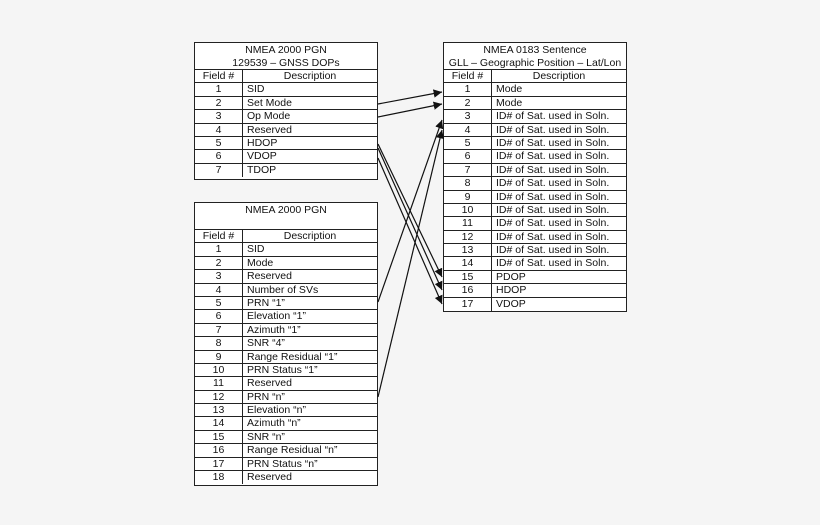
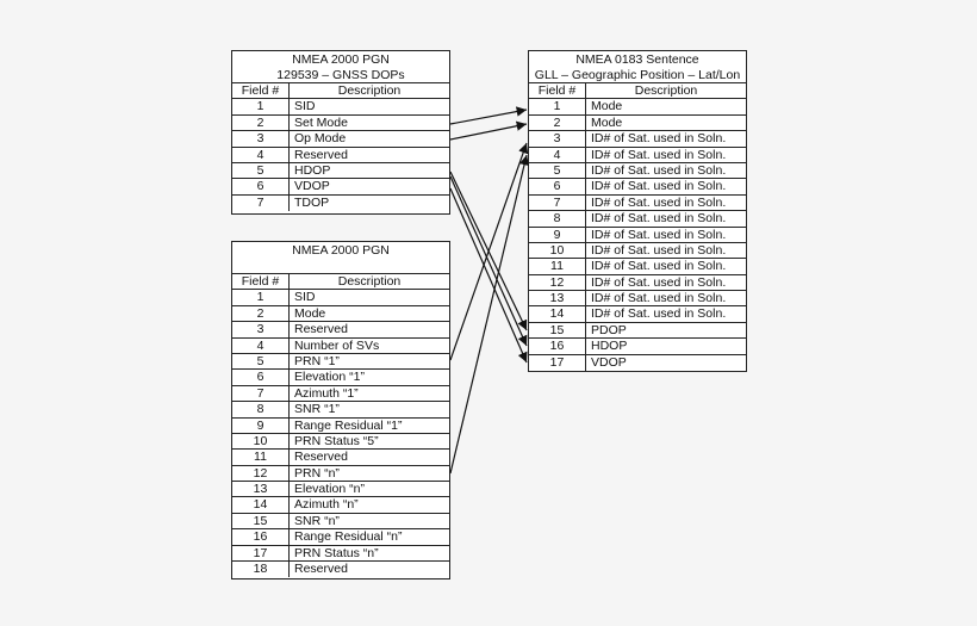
  NMEA 2000 PGN
  129539 – GNSS DOPs
  Field #
  Description
  1
  SID
  2
  Set Mode
  3
  Op Mode
  4
  Reserved
  5
  HDOP
  6
  VDOP
  7
  TDOP
  NMEA 2000 PGN
  Field #
  Description
  1
  SID
  2
  Mode
  3
  Reserved
  4
  Number of SVs
  5
  PRN “1”
  6
  Elevation “1”
  7
  Azimuth “1”
  8
- SNR “4”
+ SNR “1”
  9
  Range Residual “1”
  10
- PRN Status “1”
+ PRN Status “5”
  11
  Reserved
  12
  PRN “n”
  13
  Elevation “n”
  14
  Azimuth “n”
  15
  SNR “n”
  16
  Range Residual “n”
  17
  PRN Status “n”
  18
  Reserved
  NMEA 0183 Sentence
  GLL – Geographic Position – Lat/Lon
  Field #
  Description
  1
  Mode
  2
  Mode
  3
  ID# of Sat. used in Soln.
  4
  ID# of Sat. used in Soln.
  5
  ID# of Sat. used in Soln.
  6
  ID# of Sat. used in Soln.
  7
  ID# of Sat. used in Soln.
  8
  ID# of Sat. used in Soln.
  9
  ID# of Sat. used in Soln.
  10
  ID# of Sat. used in Soln.
  11
  ID# of Sat. used in Soln.
  12
  ID# of Sat. used in Soln.
  13
  ID# of Sat. used in Soln.
  14
  ID# of Sat. used in Soln.
  15
  PDOP
  16
  HDOP
  17
  VDOP
